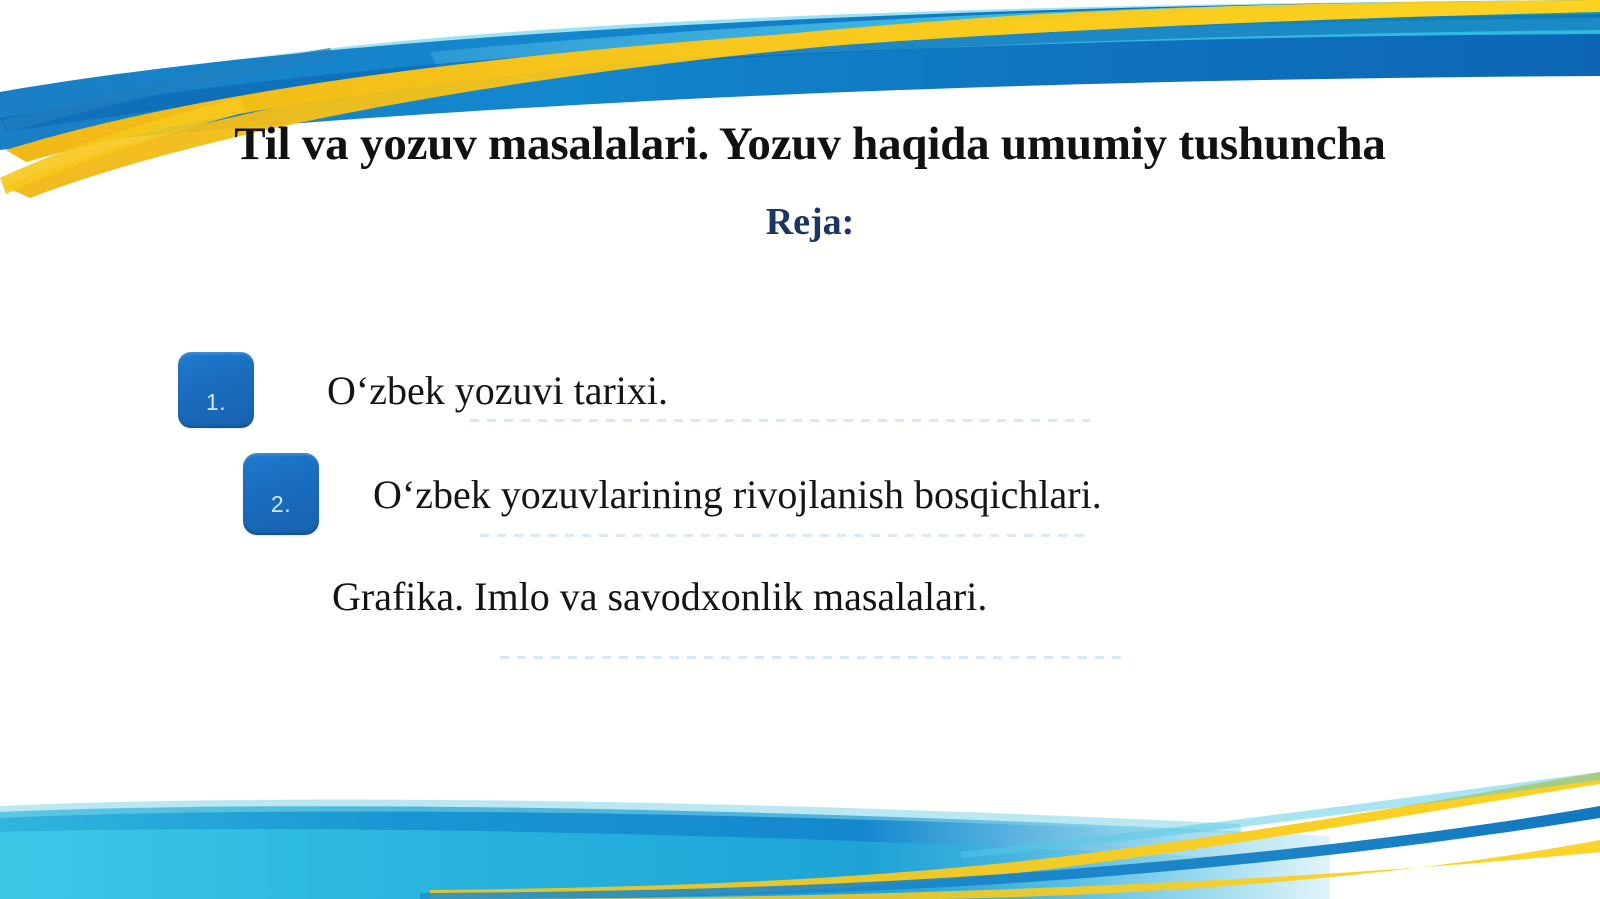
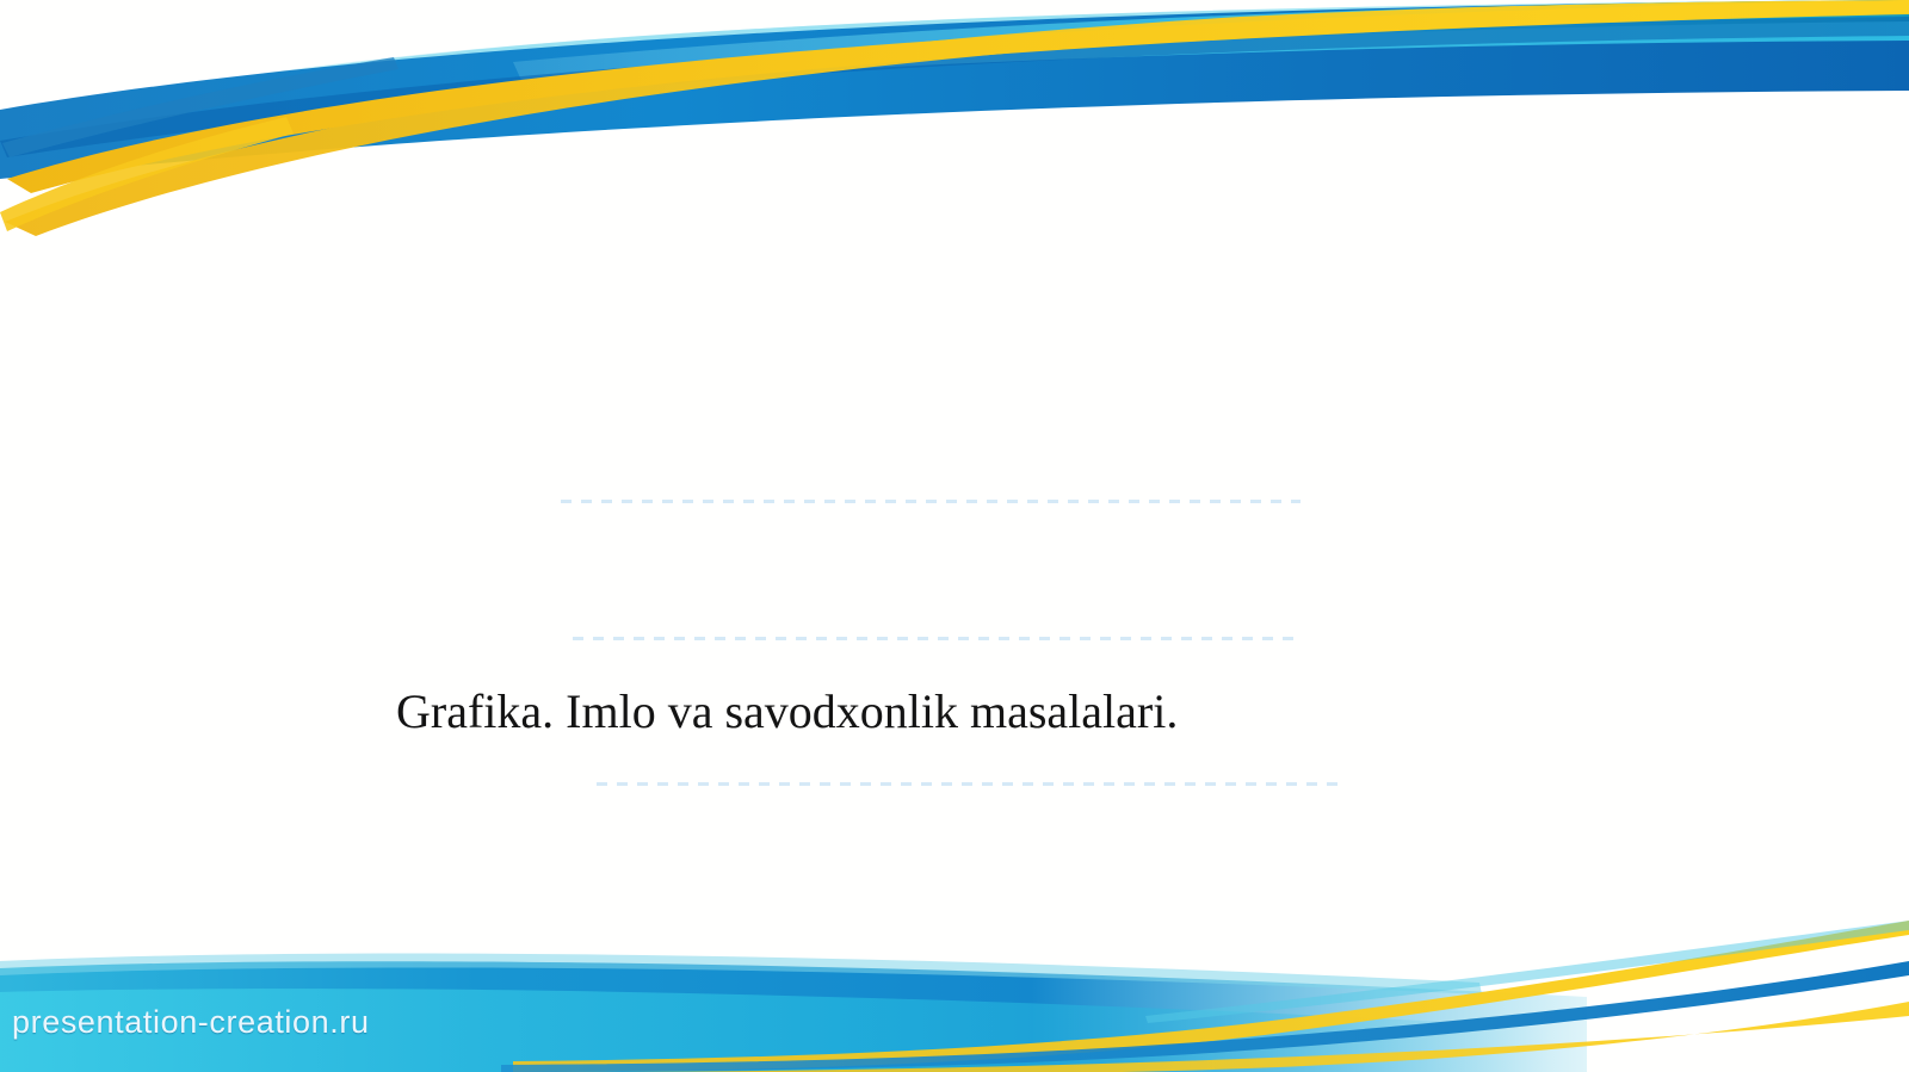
- Til va yozuv masalalari. Yozuv haqida umumiy tushuncha
- Reja:
- 1.
- O‘zbek yozuvi tarixi.
- 2.
- O‘zbek yozuvlarining rivojlanish bosqichlari.
  Grafika. Imlo va savodxonlik masalalari.
+ presentation-creation.ru
